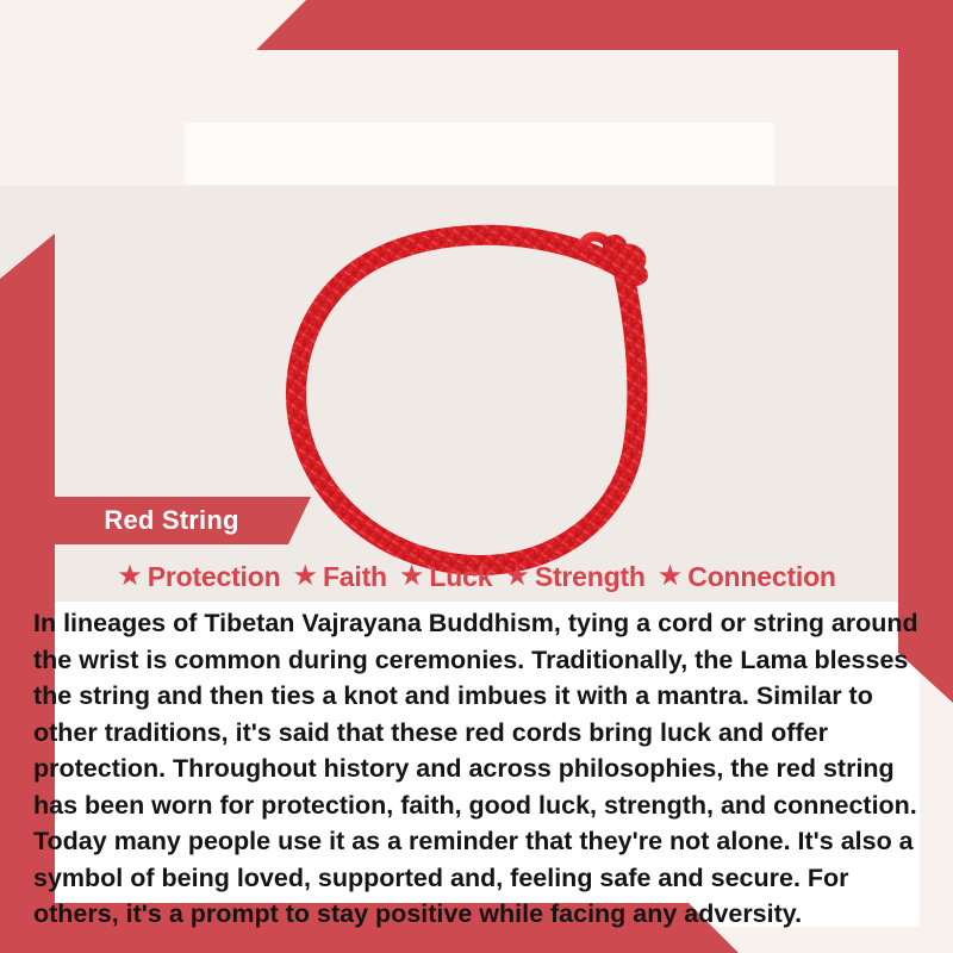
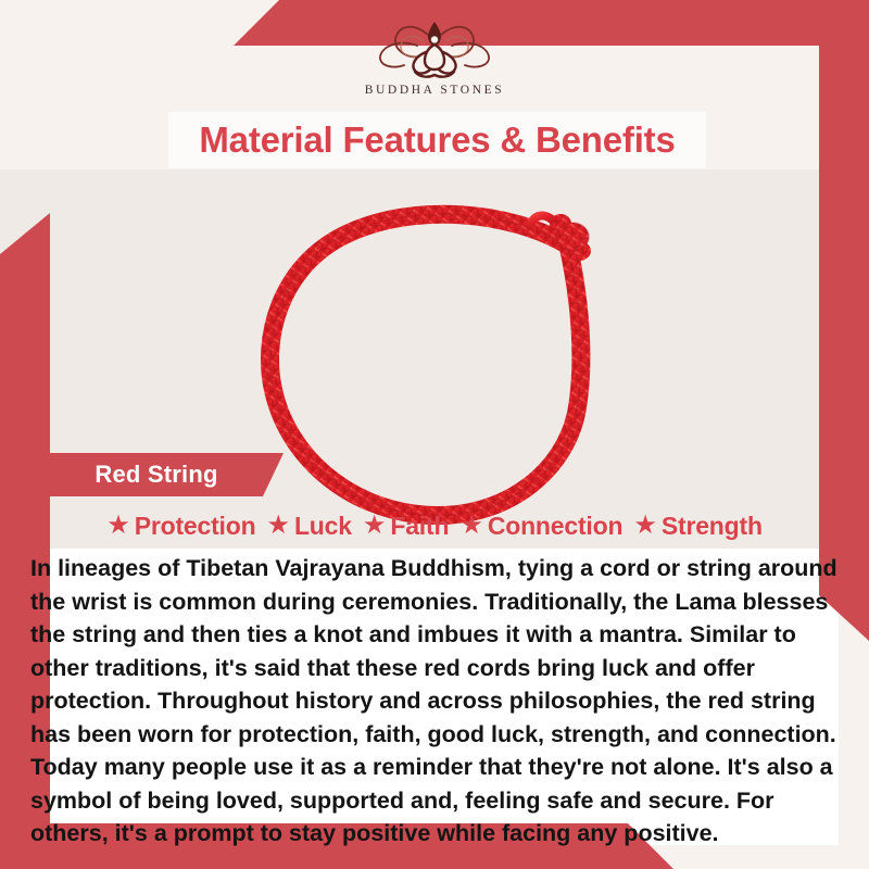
+ BUDDHA STONES
+ Material Features & Benefits
  Red String
  ★
  Protection
  ★
- Faith
+ Luck
  ★
- Luck
+ Faith
  ★
- Strength
+ Connection
  ★
- Connection
+ Strength
- In lineages of Tibetan Vajrayana Buddhism, tying a cord or string around the wrist is common during ceremonies. Traditionally, the Lama blesses the string and then ties a knot and imbues it with a mantra. Similar to other traditions, it's said that these red cords bring luck and offer protection. Throughout history and across philosophies, the red string has been worn for protection, faith, good luck, strength, and connection. Today many people use it as a reminder that they're not alone. It's also a symbol of being loved, supported and, feeling safe and secure. For others, it's a prompt to stay positive while facing any adversity.
+ In lineages of Tibetan Vajrayana Buddhism, tying a cord or string around the wrist is common during ceremonies. Traditionally, the Lama blesses the string and then ties a knot and imbues it with a mantra. Similar to other traditions, it's said that these red cords bring luck and offer protection. Throughout history and across philosophies, the red string has been worn for protection, faith, good luck, strength, and connection. Today many people use it as a reminder that they're not alone. It's also a symbol of being loved, supported and, feeling safe and secure. For others, it's a prompt to stay positive while facing any positive.
